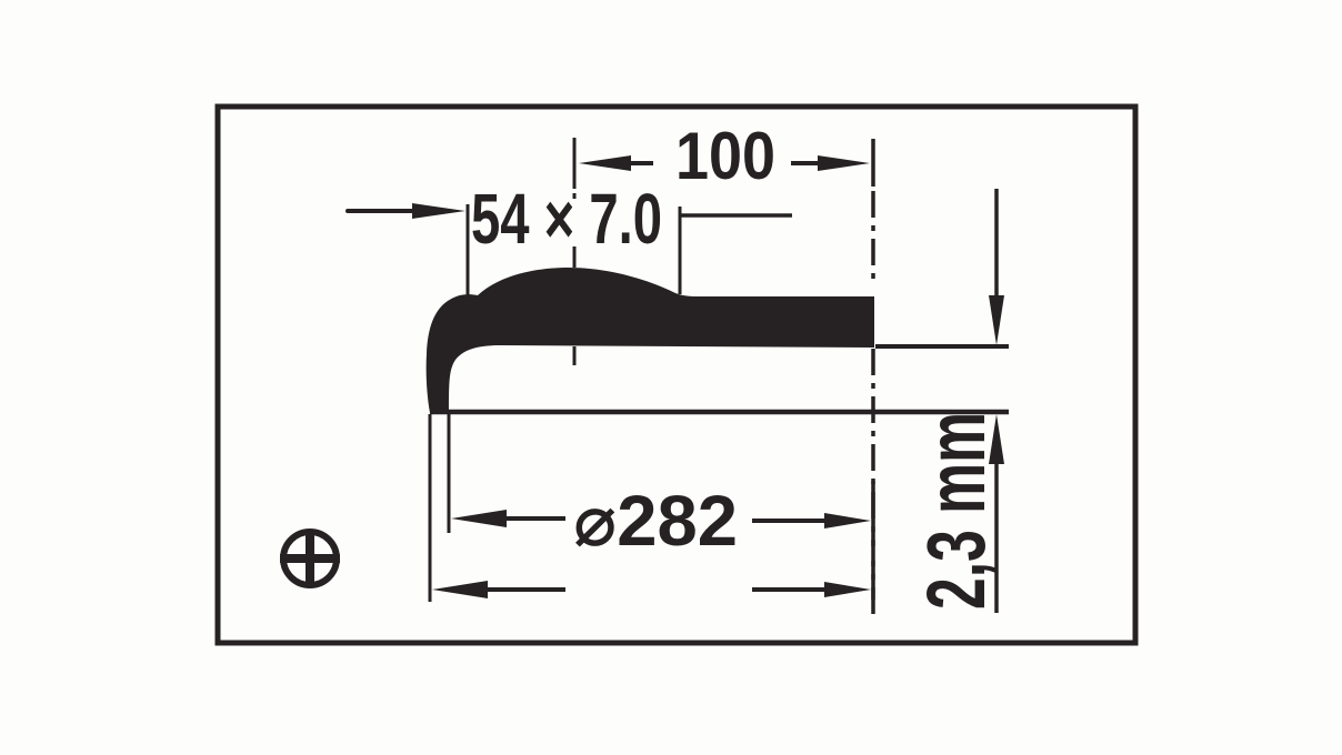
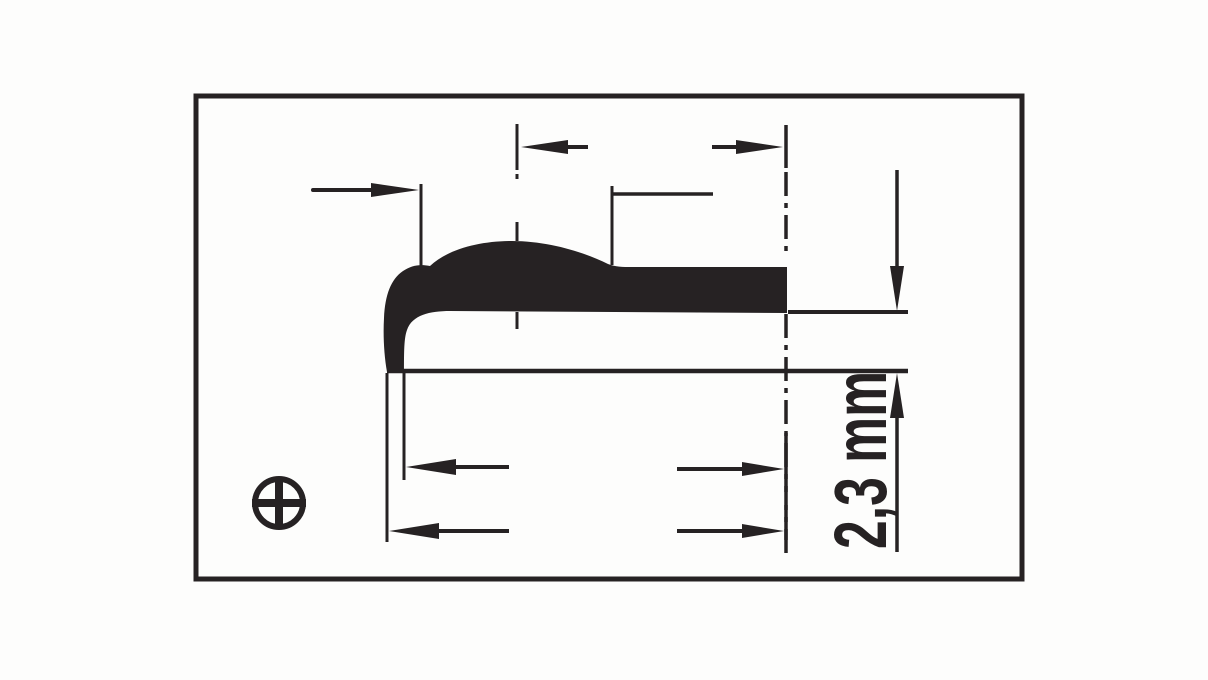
- 54 × 7.0
- 100
- ⌀282
